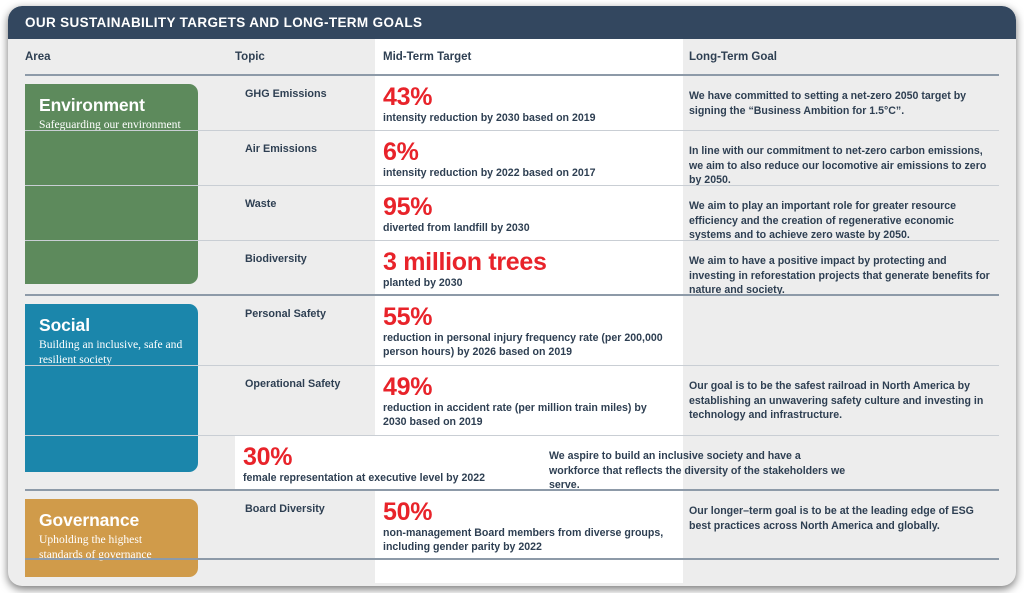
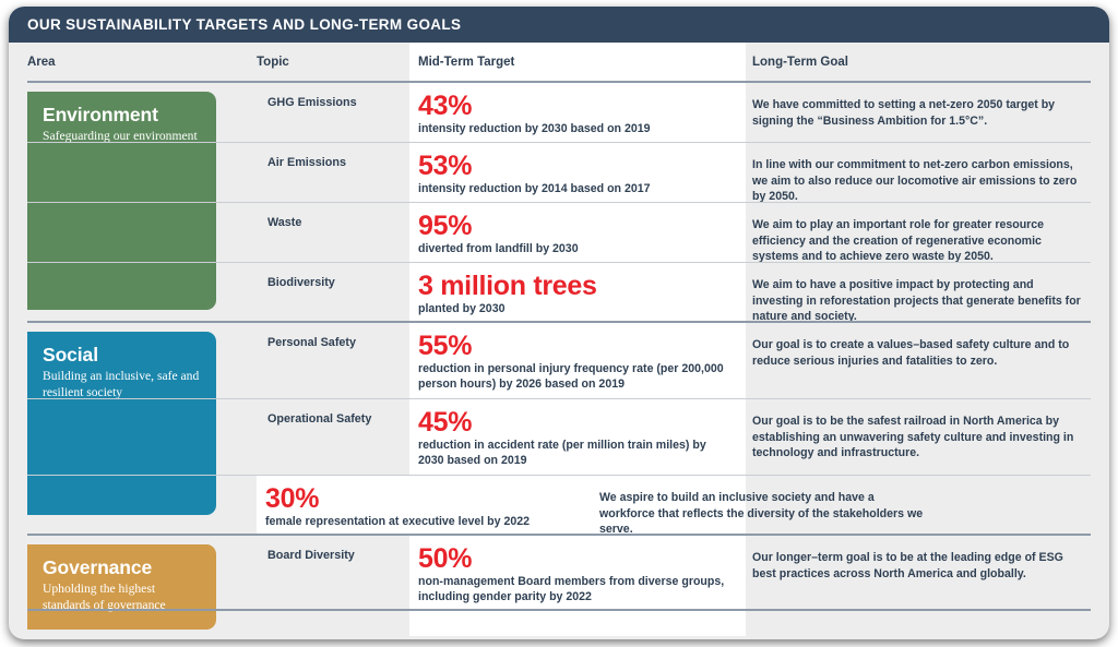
  OUR SUSTAINABILITY TARGETS AND LONG-TERM GOALS
  Area
  Topic
  Mid-Term Target
  Long-Term Goal
  Environment
  Safeguarding our environment
  GHG Emissions
  43%
  intensity reduction by 2030 based on 2019
  We have committed to setting a net-zero 2050 target by signing the “Business Ambition for 1.5°C”.
  Air Emissions
- 6%
+ 53%
- intensity reduction by 2022 based on 2017
+ intensity reduction by 2014 based on 2017
  In line with our commitment to net-zero carbon emissions, we aim to also reduce our locomotive air emissions to zero by 2050.
  Waste
  95%
  diverted from landfill by 2030
  We aim to play an important role for greater resource efficiency and the creation of regenerative economic systems and to achieve zero waste by 2050.
  Biodiversity
  3 million trees
  planted by 2030
  We aim to have a positive impact by protecting and investing in reforestation projects that generate benefits for nature and society.
  Social
  Building an inclusive, safe and resilient society
  Personal Safety
  55%
  reduction in personal injury frequency rate (per 200,000 person hours) by 2026 based on 2019
+ Our goal is to create a values–based safety culture and to reduce serious injuries and fatalities to zero.
  Operational Safety
- 49%
+ 45%
  reduction in accident rate (per million train miles) by 2030 based on 2019
  Our goal is to be the safest railroad in North America by establishing an unwavering safety culture and investing in technology and infrastructure.
  30%
  female representation at executive level by 2022
  We aspire to build an inclusive society and have a workforce that reflects the diversity of the stakeholders we serve.
  Governance
  Upholding the highest standards of governance
  Board Diversity
  50%
  non-management Board members from diverse groups, including gender parity by 2022
  Our longer–term goal is to be at the leading edge of ESG best practices across North America and globally.
